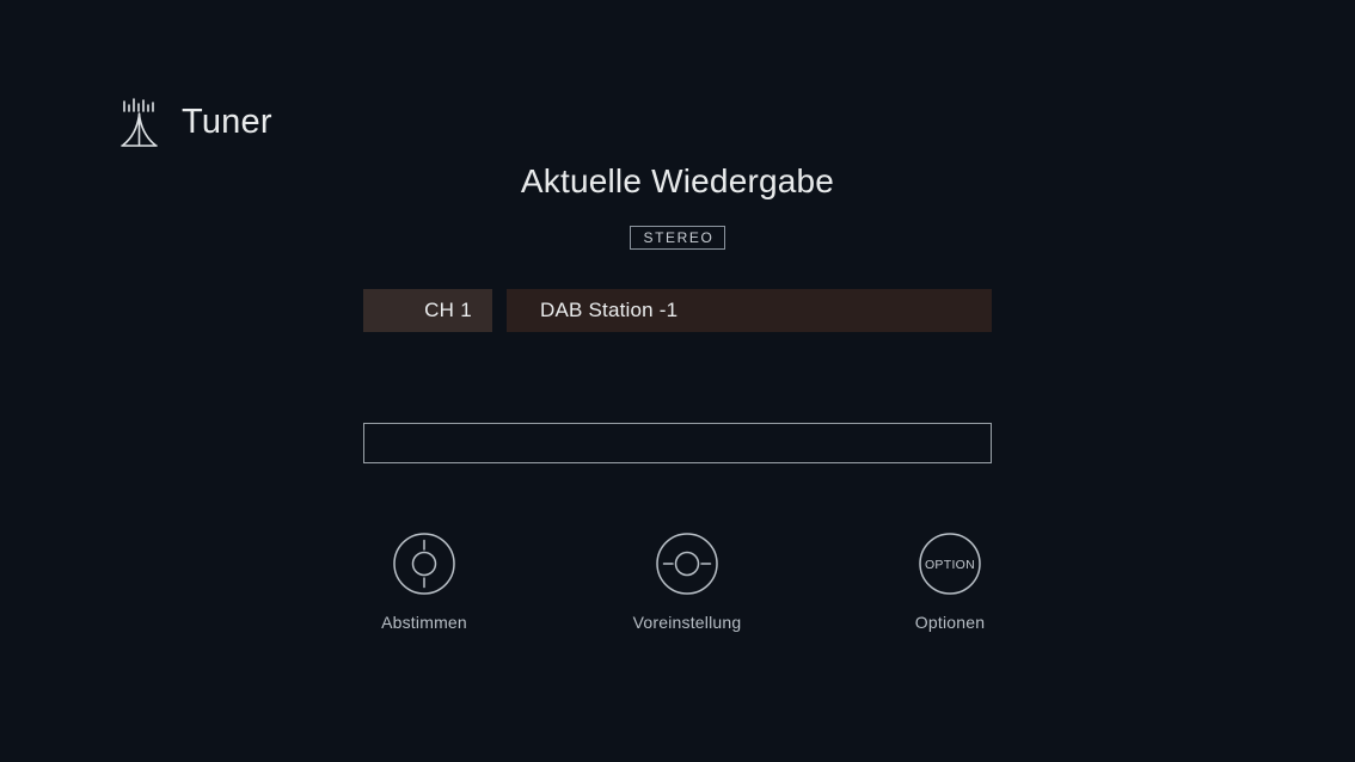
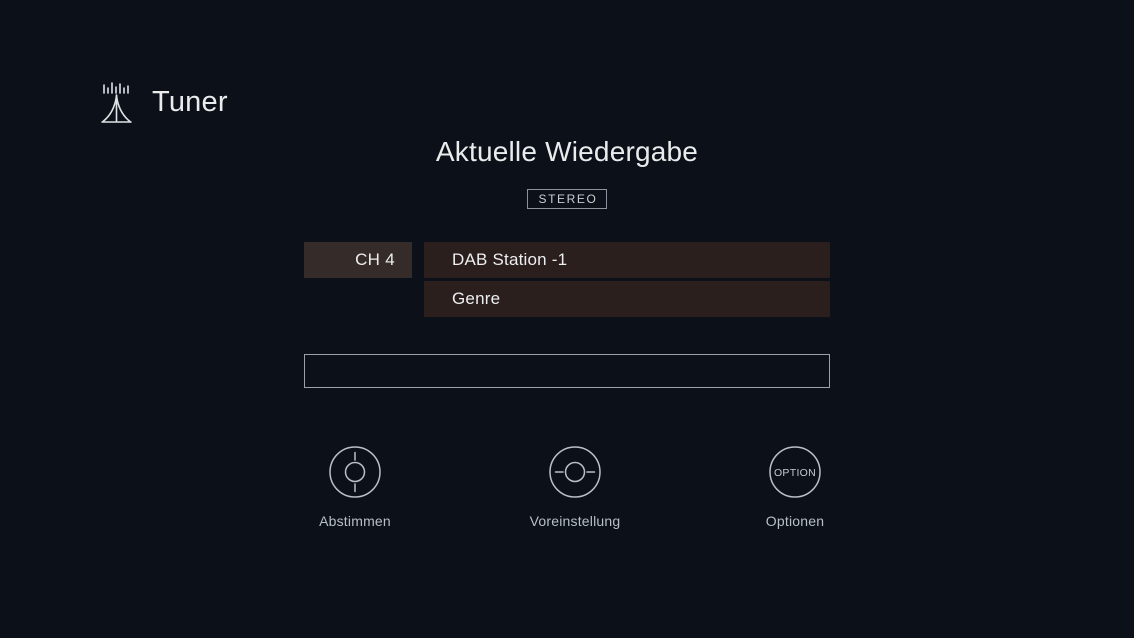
  Tuner
  Aktuelle Wiedergabe
  STEREO
- CH 1
+ CH 4
  DAB Station -1
+ Genre
  Abstimmen
  Voreinstellung
  OPTION
  Optionen
